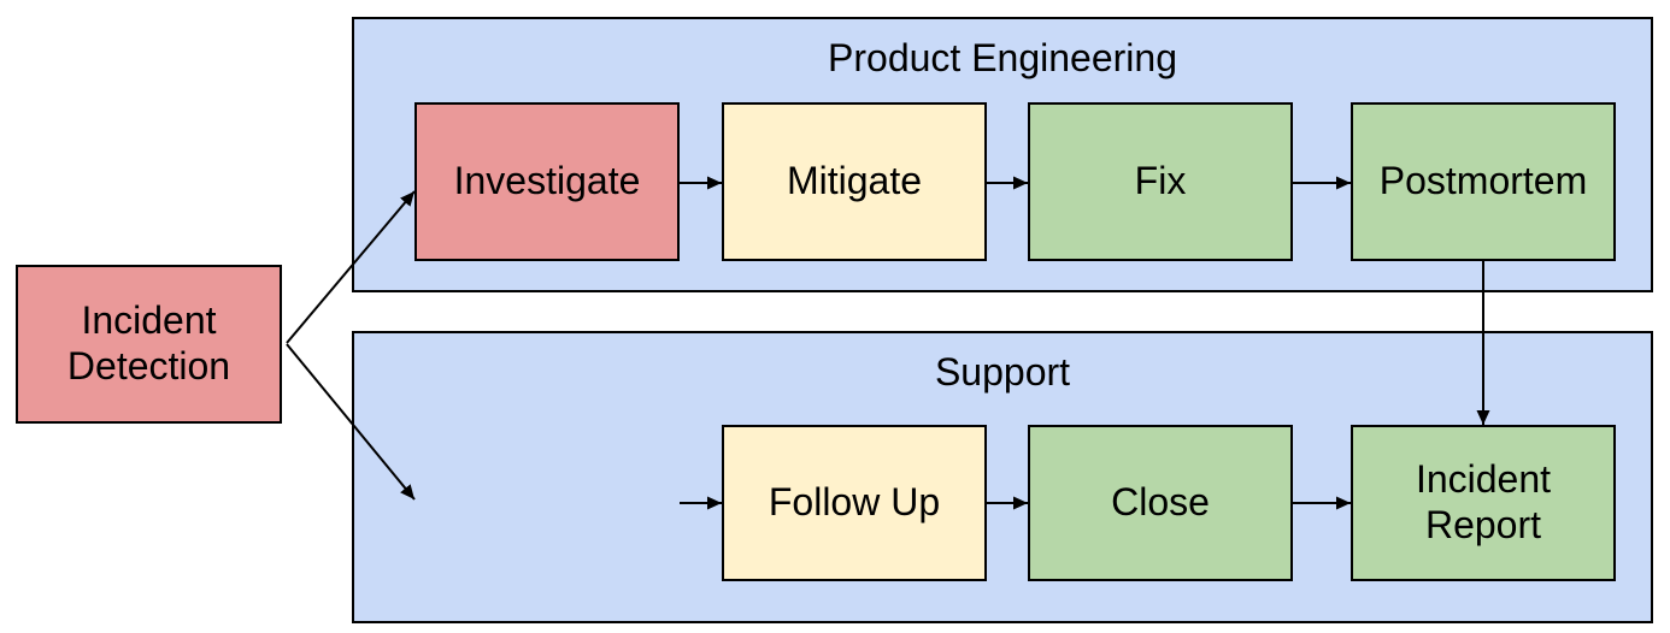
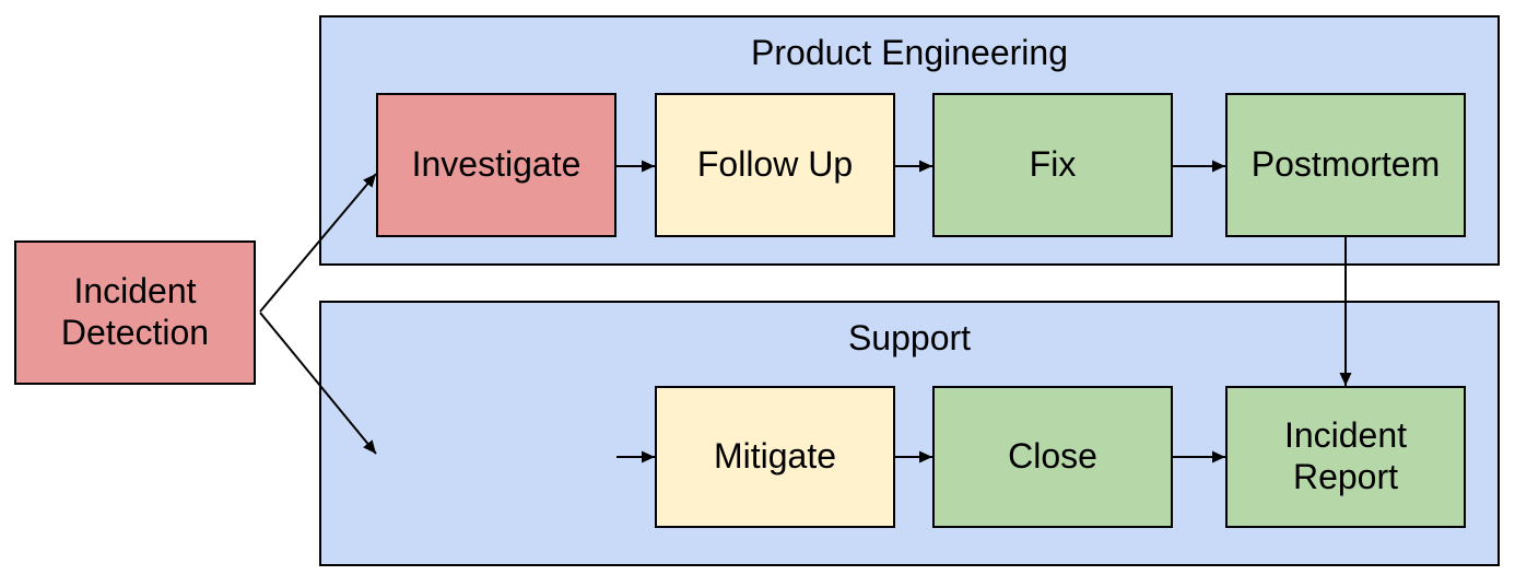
  Product Engineering
  Support
  Incident
  Detection
  Investigate
- Mitigate
+ Follow Up
  Fix
  Postmortem
- Follow Up
+ Mitigate
  Close
  Incident
  Report
